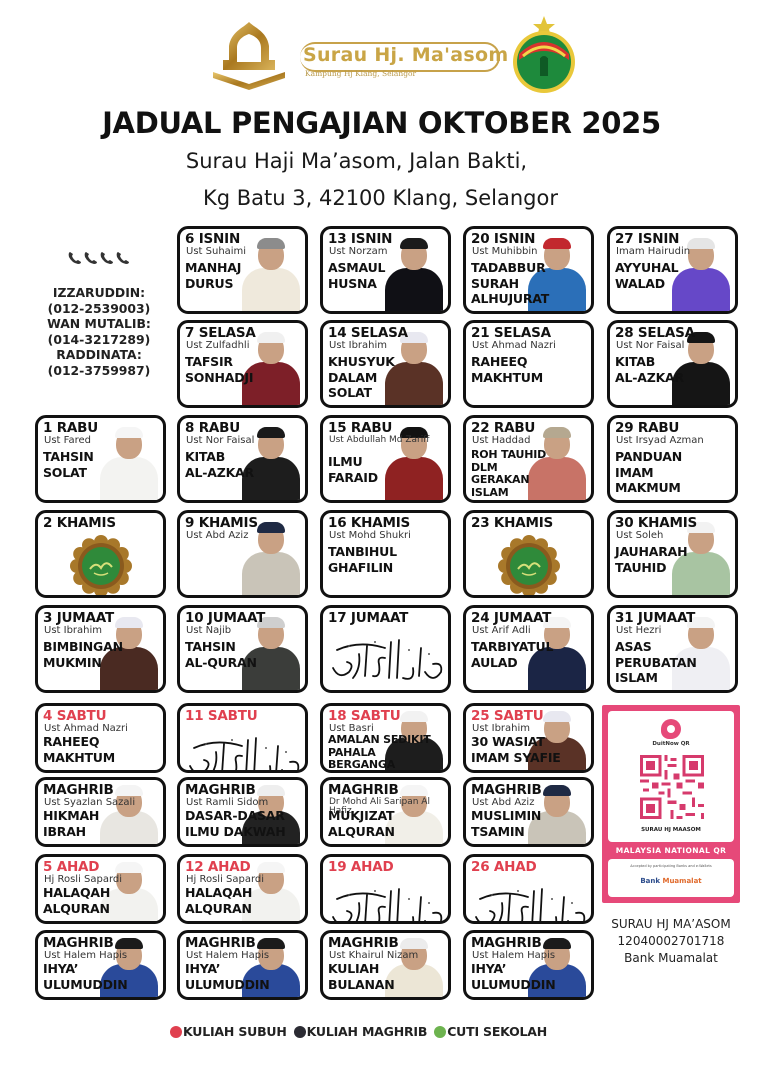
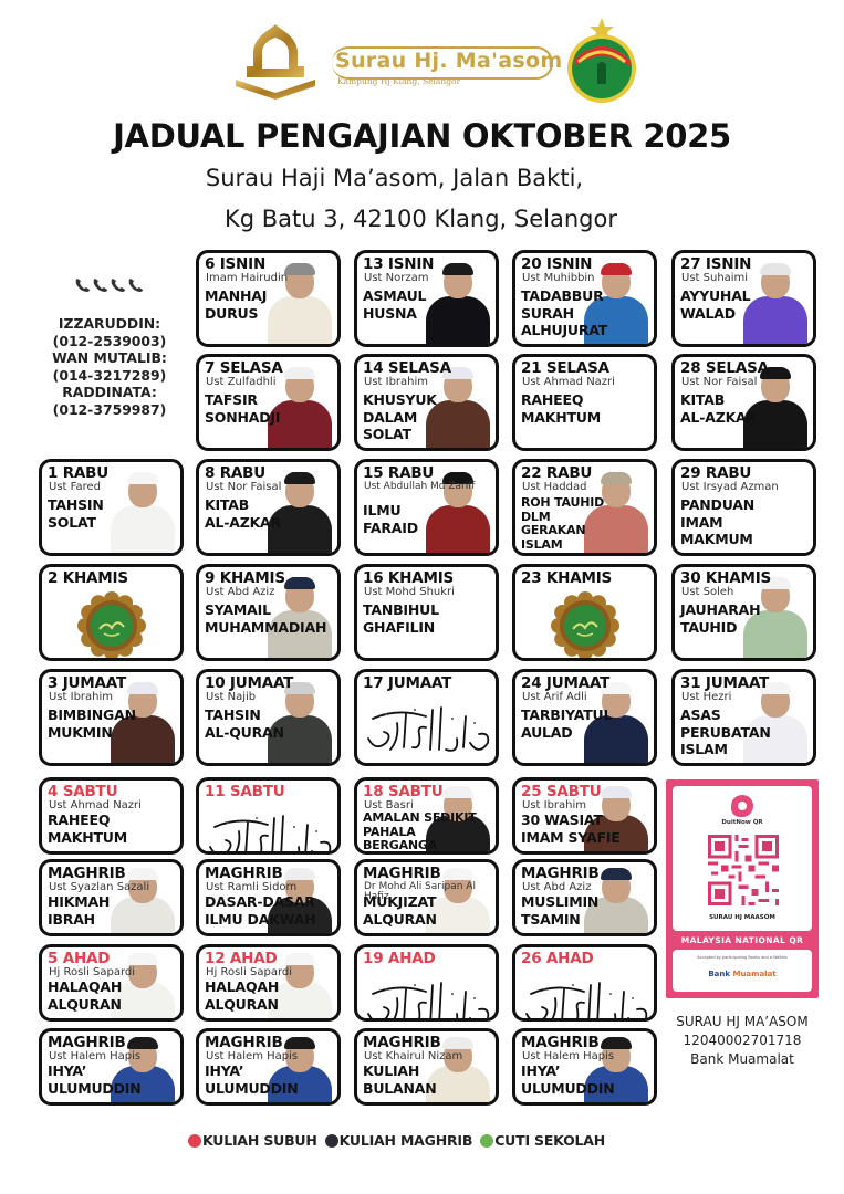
  Surau Hj. Ma'asom
  Kampung Hj Klang, Selangor
  JADUAL PENGAJIAN OKTOBER 2025
  Surau Haji Ma’asom, Jalan Bakti,
  Kg Batu 3, 42100 Klang, Selangor
  IZZARUDDIN:
  (012-2539003)
  WAN MUTALIB:
  (014-3217289)
  RADDINATA:
  (012-3759987)
  6 ISNIN
- Ust Suhaimi
+ Imam Hairudin
  MANHAJ
  DURUS
  13 ISNIN
  Ust Norzam
  ASMAUL
  HUSNA
  20 ISNIN
  Ust Muhibbin
  TADABBUR
  SURAH
  ALHUJURAT
  27 ISNIN
- Imam Hairudin
+ Ust Suhaimi
  AYYUHAL
  WALAD
  7 SELASA
  Ust Zulfadhli
  TAFSIR
  SONHADJI
  14 SELASA
  Ust Ibrahim
  KHUSYUK
  DALAM
  SOLAT
  21 SELASA
  Ust Ahmad Nazri
  RAHEEQ
  MAKHTUM
  28 SELASA
  Ust Nor Faisal
  KITAB
  AL-AZKAR
  1 RABU
  Ust Fared
  TAHSIN
  SOLAT
  8 RABU
  Ust Nor Faisal
  KITAB
  AL-AZKAR
  15 RABU
  Ust Abdullah Md Zariff
  ILMU
  FARAID
  22 RABU
  Ust Haddad
  ROH TAUHID
  DLM
  GERAKAN
  ISLAM
  29 RABU
  Ust Irsyad Azman
  PANDUAN
  IMAM
  MAKMUM
  2 KHAMIS
  9 KHAMIS
  Ust Abd Aziz
+ SYAMAIL
+ MUHAMMADIAH
  16 KHAMIS
  Ust Mohd Shukri
  TANBIHUL
  GHAFILIN
  23 KHAMIS
  30 KHAMIS
  Ust Soleh
  JAUHARAH
  TAUHID
  3 JUMAAT
  Ust Ibrahim
  BIMBINGAN
  MUKMIN
  10 JUMAAT
  Ust Najib
  TAHSIN
  AL-QURAN
  17 JUMAAT
  24 JUMAAT
  Ust Arif Adli
  TARBIYATUL
  AULAD
  31 JUMAAT
  Ust Hezri
  ASAS
  PERUBATAN
  ISLAM
  4 SABTU
  Ust Ahmad Nazri
  RAHEEQ
  MAKHTUM
  11 SABTU
  18 SABTU
  Ust Basri
  AMALAN SEDIKIT
  PAHALA
  BERGANGA
  25 SABTU
  Ust Ibrahim
  30 WASIAT
  IMAM SYAFIE
  MAGHRIB
  Ust Syazlan Sazali
  HIKMAH
  IBRAH
  MAGHRIB
  Ust Ramli Sidom
  DASAR-DASAR
  ILMU DAKWAH
  MAGHRIB
  Dr Mohd Ali Saripan Al Hafiz
  MUKJIZAT
  ALQURAN
  MAGHRIB
  Ust Abd Aziz
  MUSLIMIN
  TSAMIN
  5 AHAD
  Hj Rosli Sapardi
  HALAQAH
  ALQURAN
  12 AHAD
  Hj Rosli Sapardi
  HALAQAH
  ALQURAN
  19 AHAD
  26 AHAD
  MAGHRIB
  Ust Halem Hapis
  IHYA’
  ULUMUDDIN
  MAGHRIB
  Ust Halem Hapis
  IHYA’
  ULUMUDDIN
  MAGHRIB
  Ust Khairul Nizam
  KULIAH
  BULANAN
  MAGHRIB
  Ust Halem Hapis
  IHYA’
  ULUMUDDIN
  MALAYSIA NATIONAL QR
  Bank Muamalat
  SURAU HJ MA’ASOM
  12040002701718
  Bank Muamalat
  KULIAH SUBUH
  KULIAH MAGHRIB
  CUTI SEKOLAH
